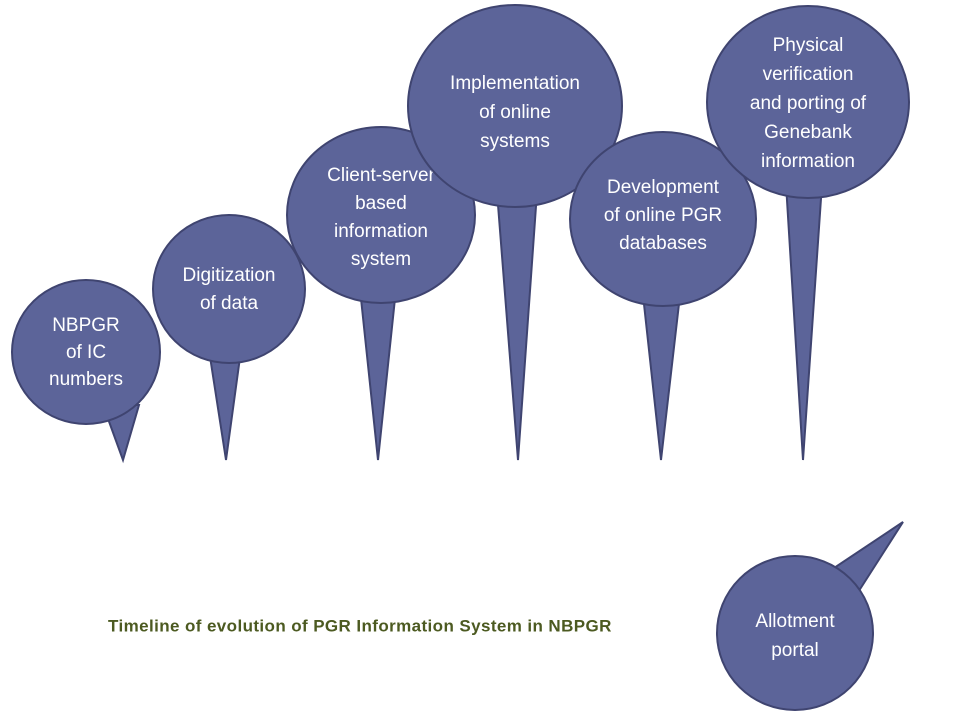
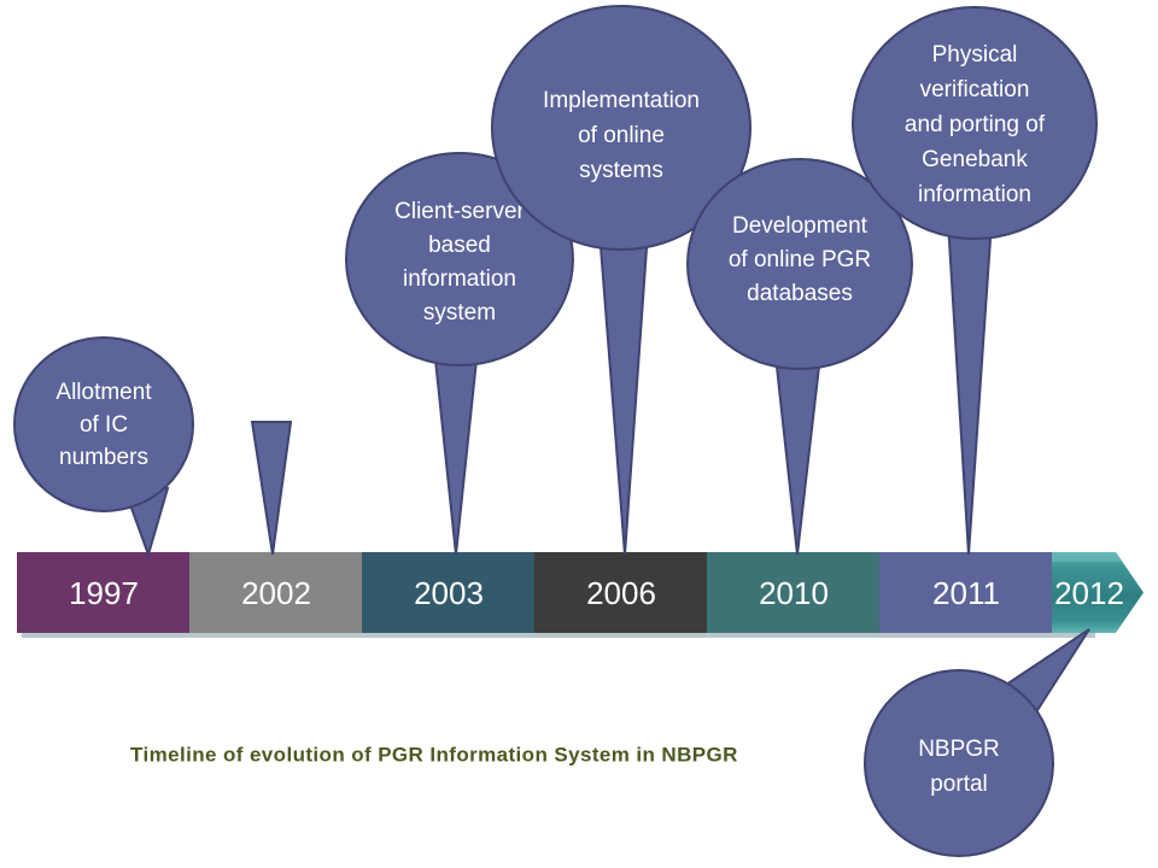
+ 1997
+ 2002
+ 2003
+ 2006
+ 2010
+ 2011
+ 2012
- NBPGR
+ Allotment
  of IC
  numbers
- Digitization
- of data
  Client-server
  based
  information
  system
  Implementation
  of online
  systems
  Development
  of online PGR
  databases
  Physical
  verification
  and porting of
  Genebank
  information
- Allotment
+ NBPGR
  portal
  Timeline of evolution of PGR Information System in NBPGR
